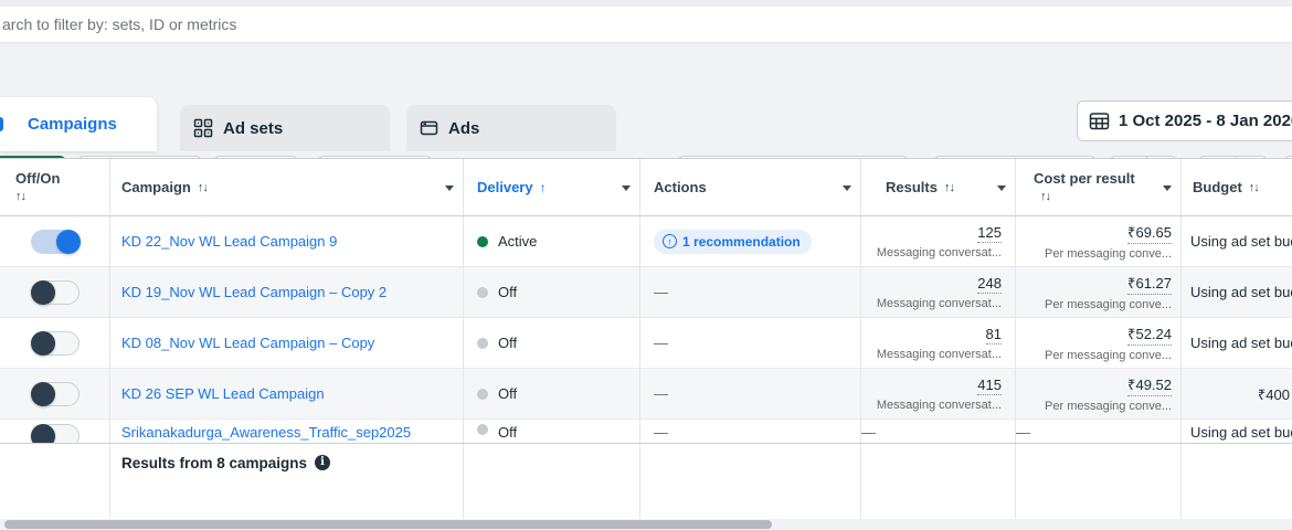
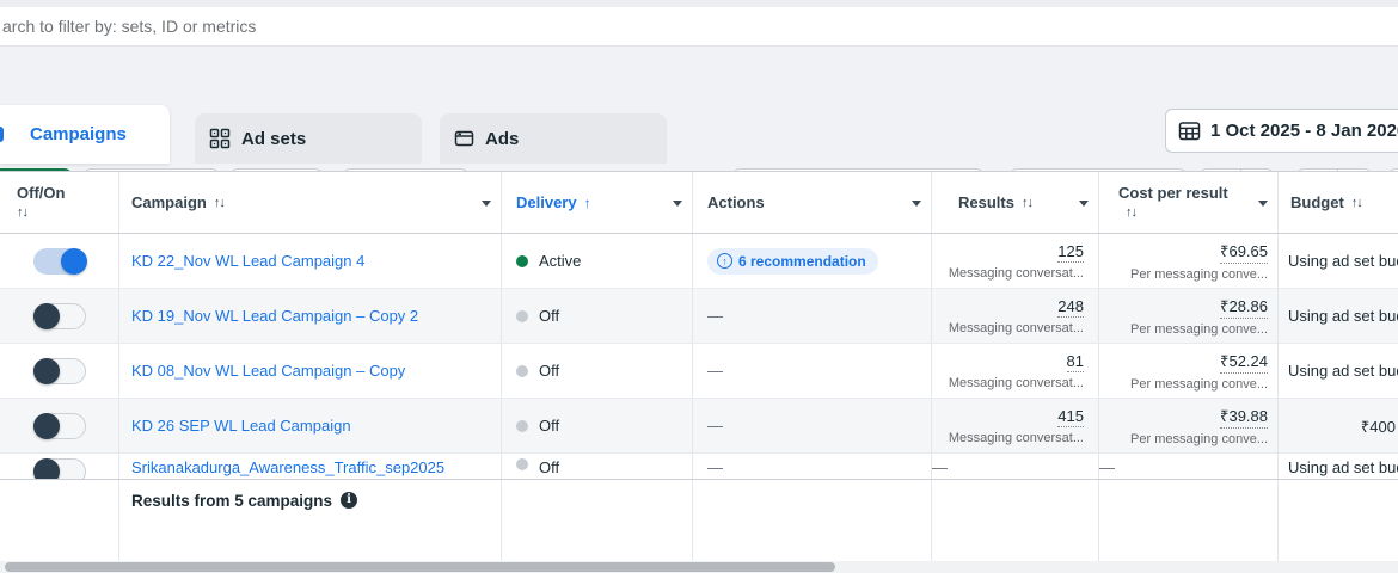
  arch to filter by: sets, ID or metrics
  Campaigns
  Ad sets
  Ads
  1 Oct 2025 - 8 Jan 202
  Off/On
  ↑↓
  Campaign
  ↑↓
  Delivery
  ↑
  Actions
  Results
  ↑↓
  Cost per result
  ↑↓
  Budget
  ↑↓
- KD 22_Nov WL Lead Campaign 9
+ KD 22_Nov WL Lead Campaign 4
  Active
  ↑
- 1 recommendation
+ 6 recommendation
  125
  Messaging conversat...
  ₹69.65
  Per messaging conve...
  Using ad set bu
  KD 19_Nov WL Lead Campaign – Copy 2
  Off
  —
  248
  Messaging conversat...
- ₹61.27
+ ₹28.86
  Per messaging conve...
  Using ad set bu
  KD 08_Nov WL Lead Campaign – Copy
  Off
  —
  81
  Messaging conversat...
  ₹52.24
  Per messaging conve...
  Using ad set bu
  KD 26 SEP WL Lead Campaign
  Off
  —
  415
  Messaging conversat...
- ₹49.52
+ ₹39.88
  Per messaging conve...
  ₹400
  Srikanakadurga_Awareness_Traffic_sep2025
  Off
  —
  —
  —
  Using ad set bu
- Results from 8 campaigns
+ Results from 5 campaigns
  i
